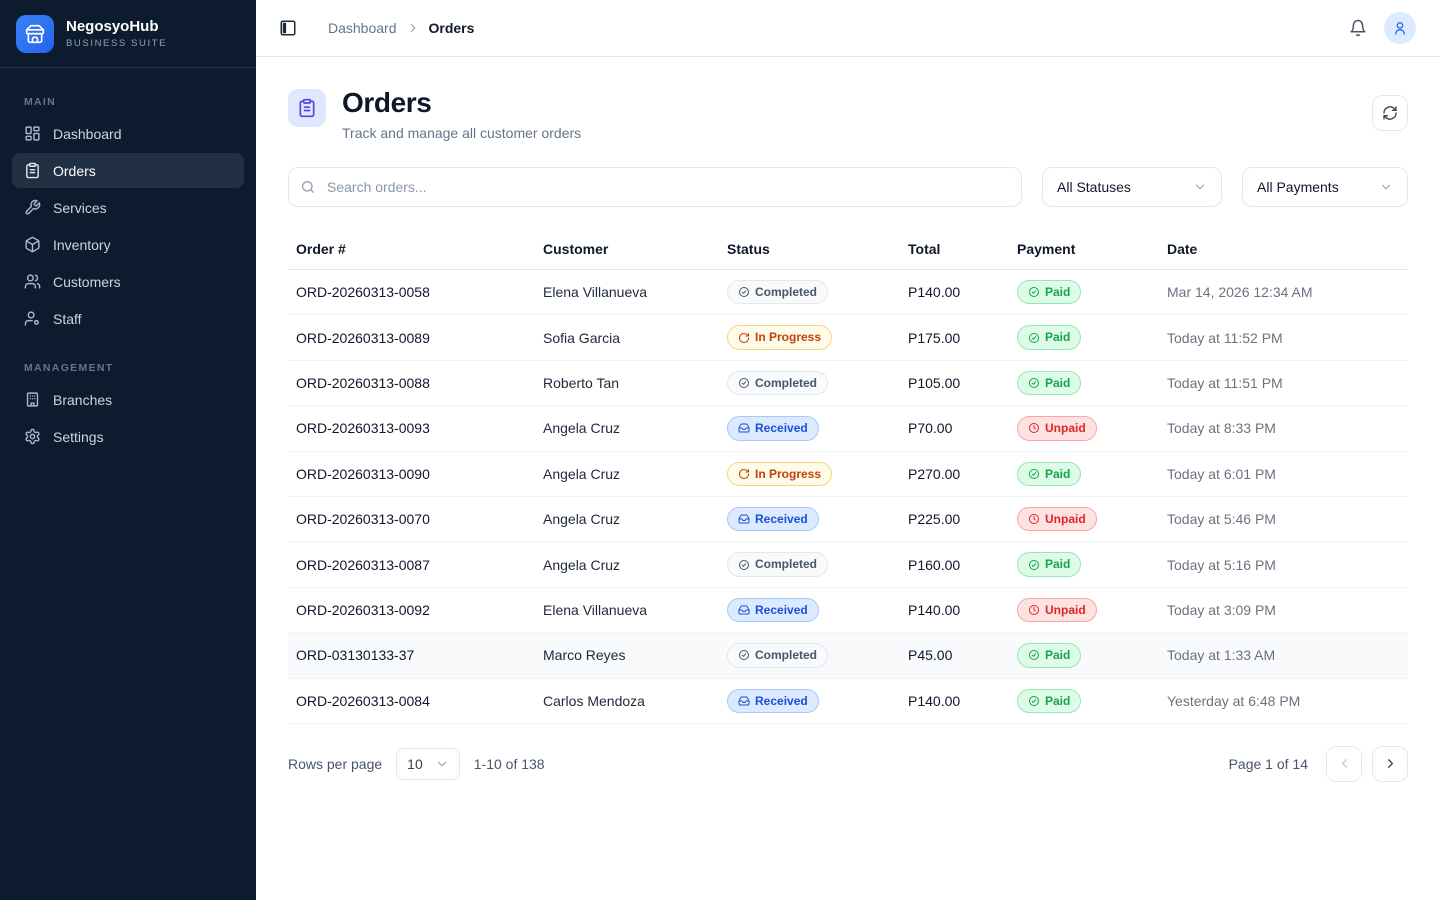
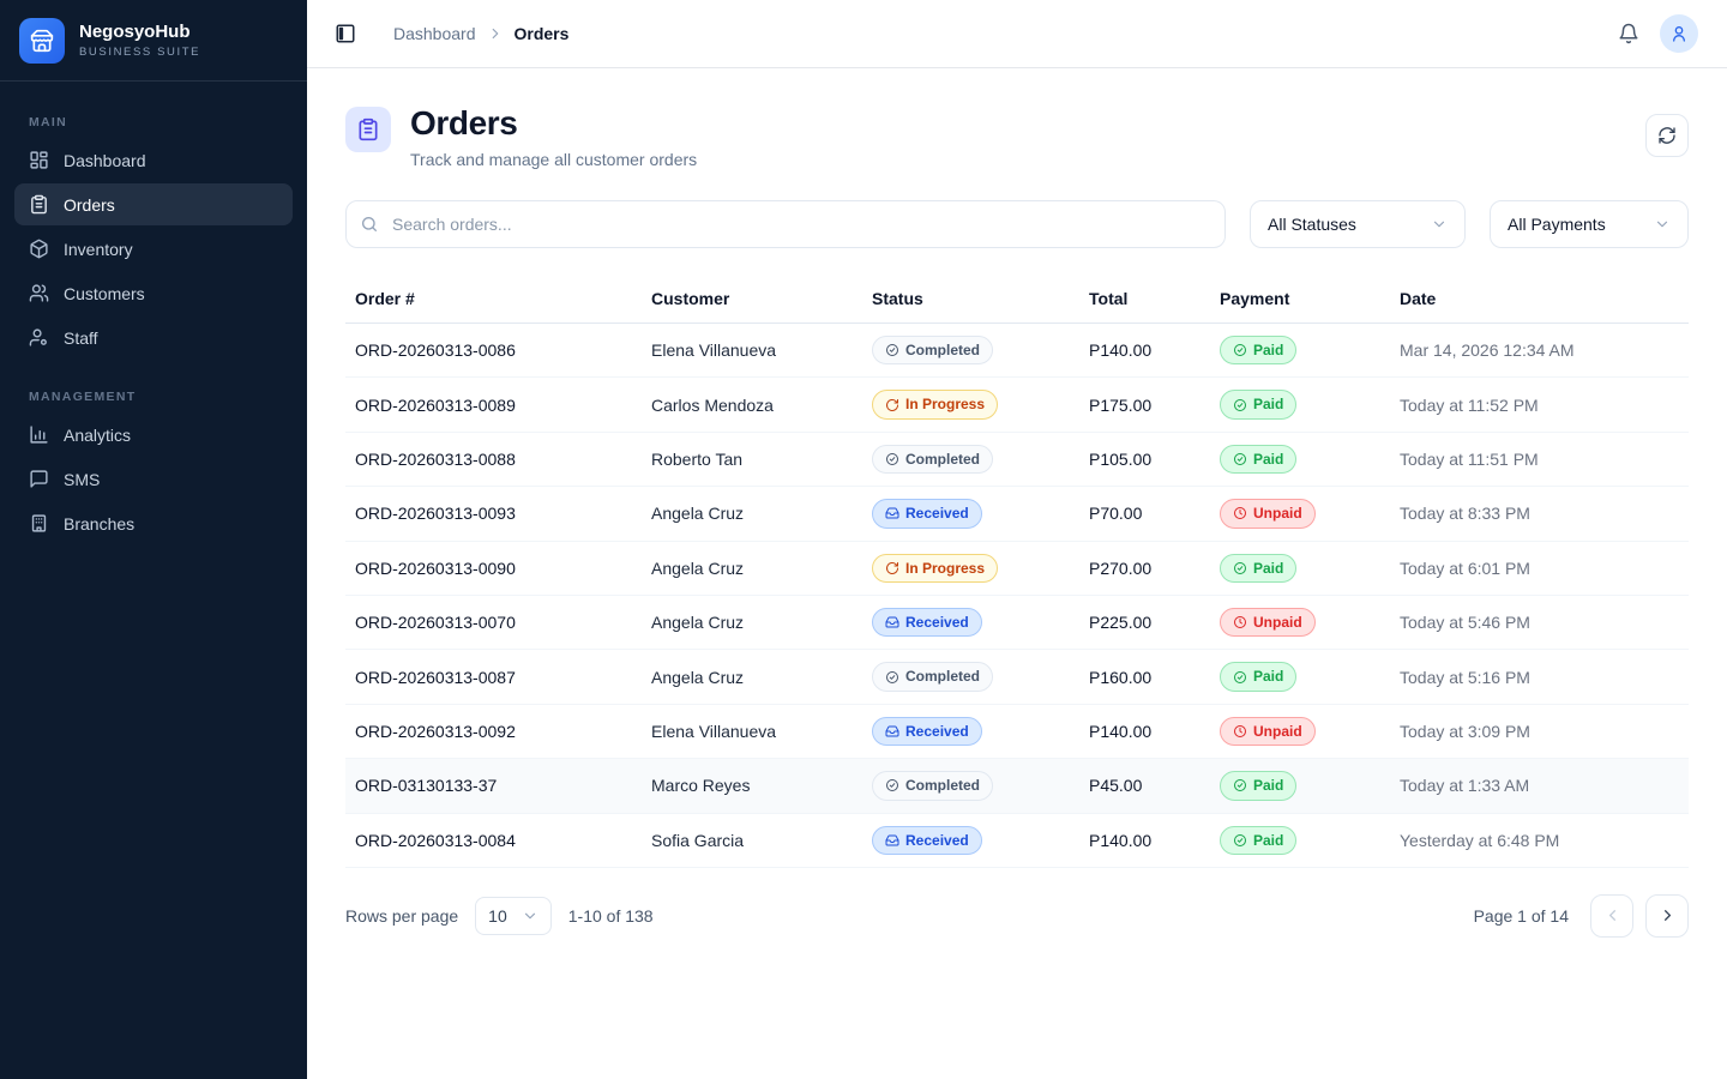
  NegosyoHub
  BUSINESS SUITE
  MAIN
  Dashboard
  Orders
- Services
  Inventory
  Customers
  Staff
  MANAGEMENT
+ Analytics
+ SMS
  Branches
- Settings
  Dashboard
  Orders
  Orders
  Track and manage all customer orders
  Search orders...
  All Statuses
  All Payments
  Order #	Customer	Status	Total	Payment	Date
- ORD-20260313-0058	Elena Villanueva	Completed	P140.00	Paid	Mar 14, 2026 12:34 AM
+ ORD-20260313-0086	Elena Villanueva	Completed	P140.00	Paid	Mar 14, 2026 12:34 AM
- ORD-20260313-0089	Sofia Garcia	In Progress	P175.00	Paid	Today at 11:52 PM
+ ORD-20260313-0089	Carlos Mendoza	In Progress	P175.00	Paid	Today at 11:52 PM
  ORD-20260313-0088	Roberto Tan	Completed	P105.00	Paid	Today at 11:51 PM
  ORD-20260313-0093	Angela Cruz	Received	P70.00	Unpaid	Today at 8:33 PM
  ORD-20260313-0090	Angela Cruz	In Progress	P270.00	Paid	Today at 6:01 PM
  ORD-20260313-0070	Angela Cruz	Received	P225.00	Unpaid	Today at 5:46 PM
  ORD-20260313-0087	Angela Cruz	Completed	P160.00	Paid	Today at 5:16 PM
  ORD-20260313-0092	Elena Villanueva	Received	P140.00	Unpaid	Today at 3:09 PM
  ORD-03130133-37	Marco Reyes	Completed	P45.00	Paid	Today at 1:33 AM
- ORD-20260313-0084	Carlos Mendoza	Received	P140.00	Paid	Yesterday at 6:48 PM
+ ORD-20260313-0084	Sofia Garcia	Received	P140.00	Paid	Yesterday at 6:48 PM
  Rows per page
  10
  1-10 of 138
  Page 1 of 14
